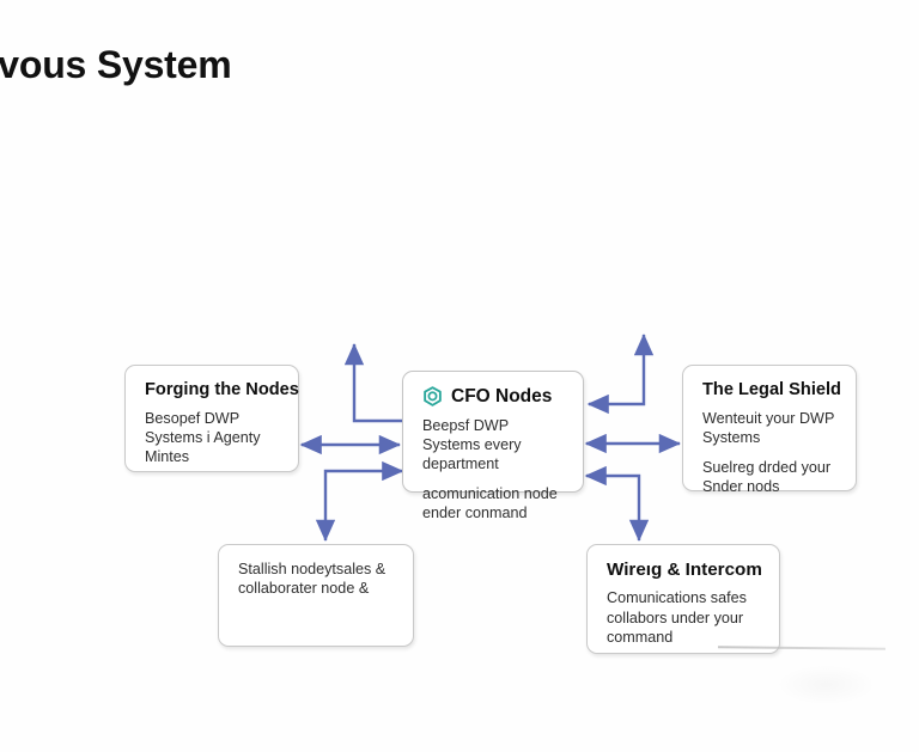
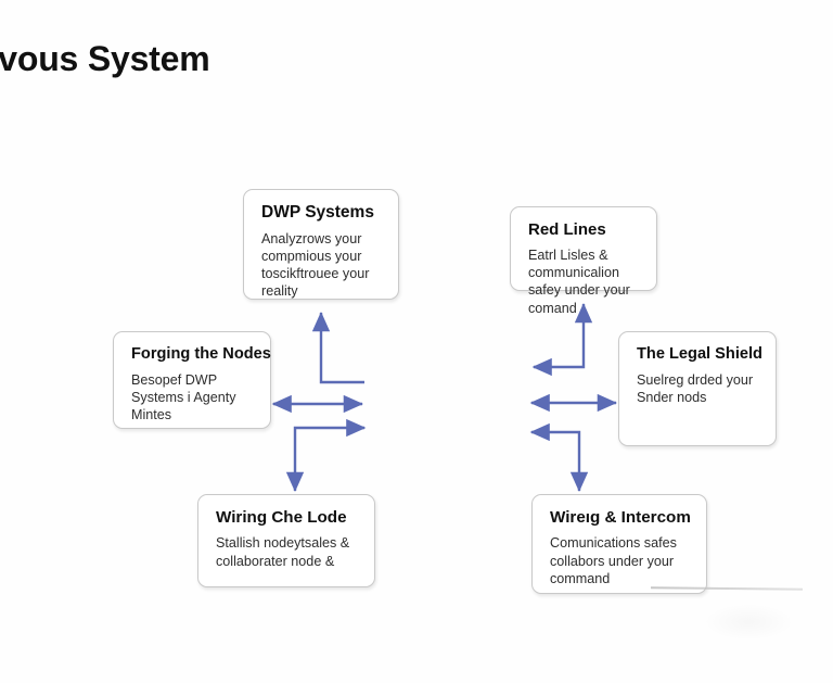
  vous System
+ DWP Systems
+ Analyzrows your compmious your toscikftrouee your reality
+ Red Lines
+ Eatrl Lisles & communicalion safey under your comand
  Forging the Nodes
  Besopef DWP Systems i Agenty Mintes
- CFO Nodes
- Beepsf DWP Systems every department
- acomunication node ender conmand
  The Legal Shield
- Wenteuit your DWP Systems
  Suelreg drded your Snder nods
+ Wiring Che Lode
  Stallish nodeytsales & collaborater node &
  Wireıg & Intercom
  Comunications safes collabors under your command
